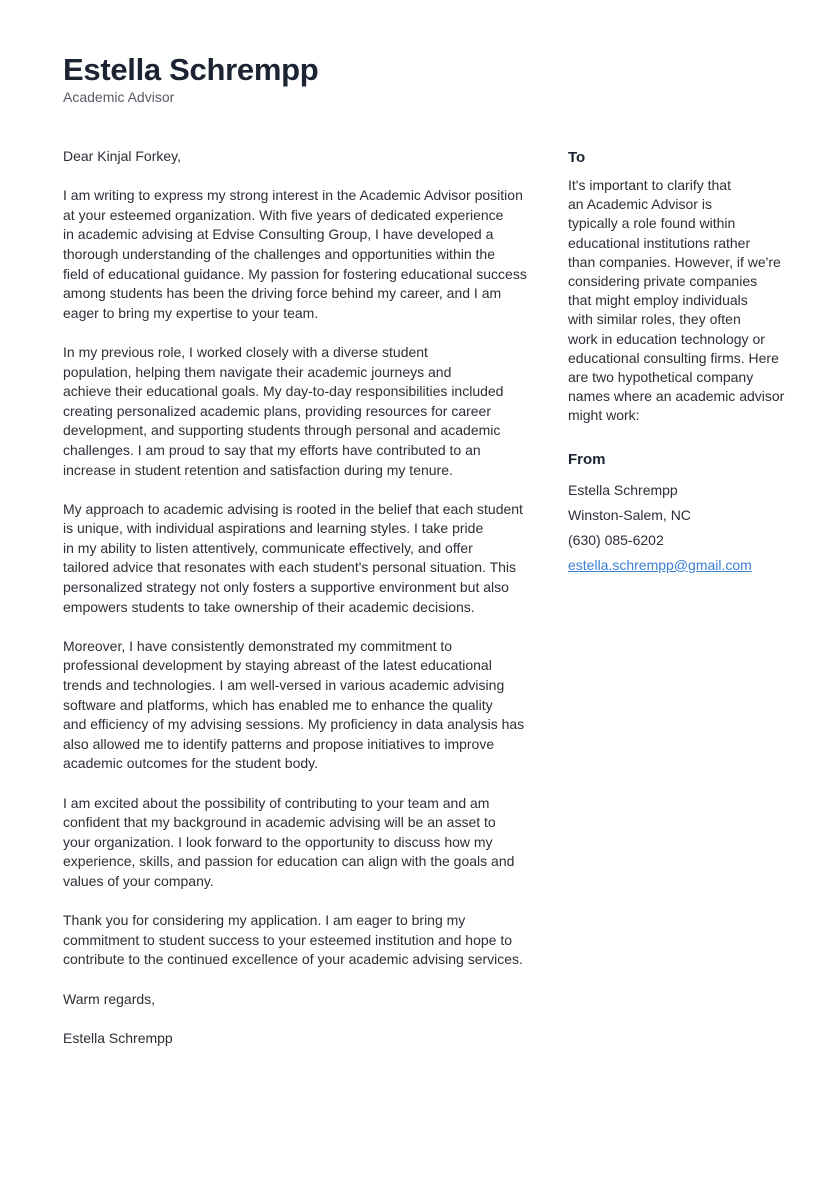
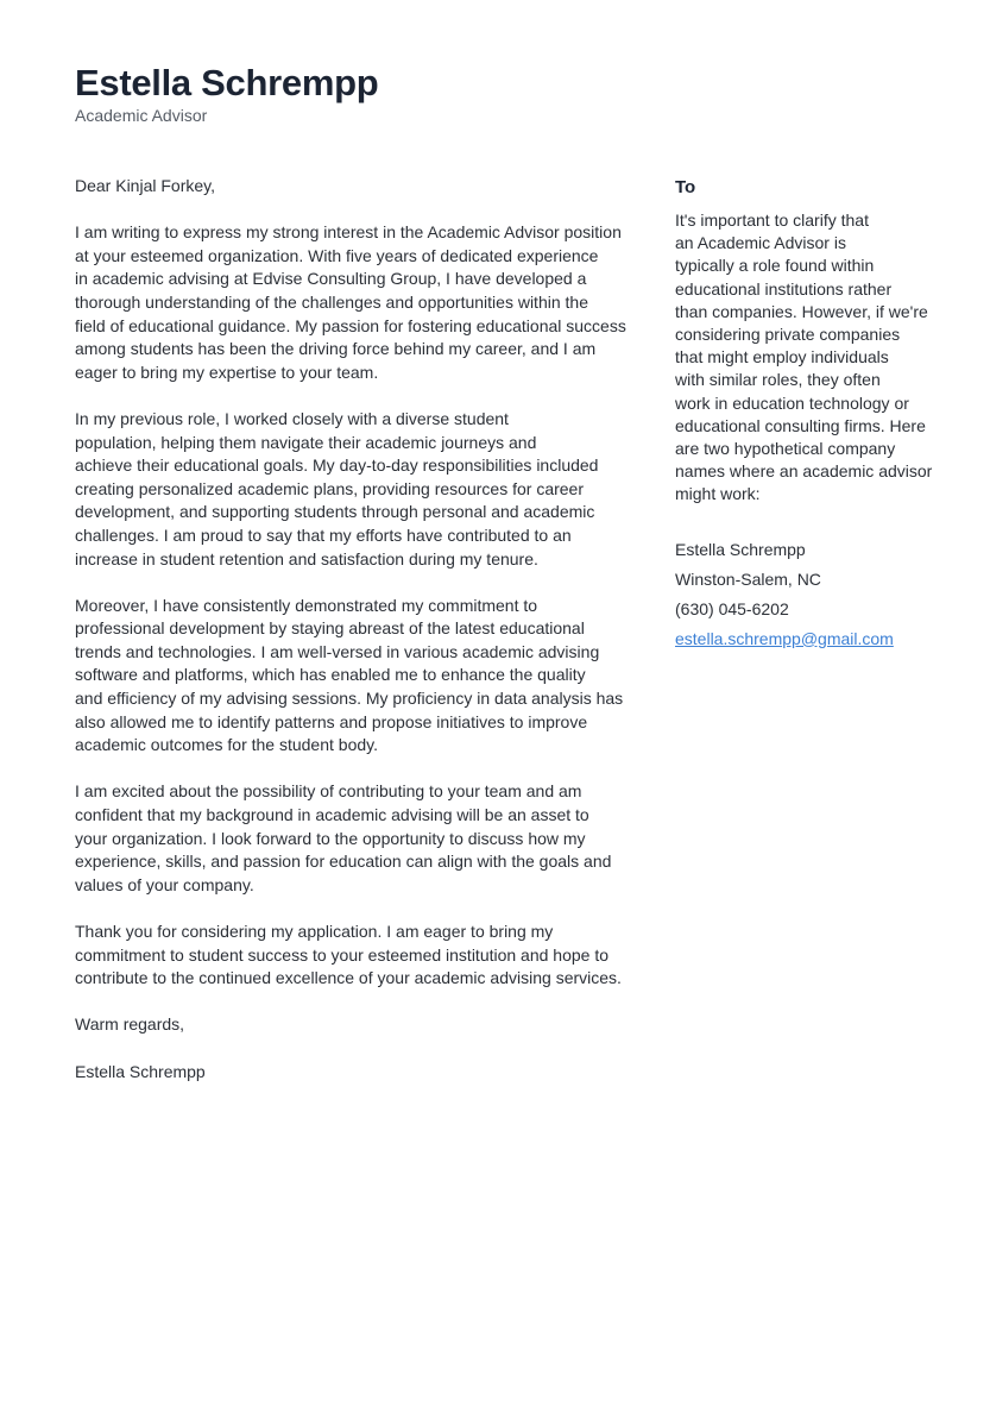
  Estella Schrempp
  Academic Advisor
  Dear Kinjal Forkey,
  I am writing to express my strong interest in the Academic Advisor position
  at your esteemed organization. With five years of dedicated experience
  in academic advising at Edvise Consulting Group, I have developed a
  thorough understanding of the challenges and opportunities within the
  field of educational guidance. My passion for fostering educational success
  among students has been the driving force behind my career, and I am
  eager to bring my expertise to your team.
  In my previous role, I worked closely with a diverse student
  population, helping them navigate their academic journeys and
  achieve their educational goals. My day-to-day responsibilities included
  creating personalized academic plans, providing resources for career
  development, and supporting students through personal and academic
  challenges. I am proud to say that my efforts have contributed to an
  increase in student retention and satisfaction during my tenure.
- My approach to academic advising is rooted in the belief that each student
- is unique, with individual aspirations and learning styles. I take pride
- in my ability to listen attentively, communicate effectively, and offer
- tailored advice that resonates with each student's personal situation. This
- personalized strategy not only fosters a supportive environment but also
- empowers students to take ownership of their academic decisions.
  Moreover, I have consistently demonstrated my commitment to
  professional development by staying abreast of the latest educational
  trends and technologies. I am well-versed in various academic advising
  software and platforms, which has enabled me to enhance the quality
  and efficiency of my advising sessions. My proficiency in data analysis has
  also allowed me to identify patterns and propose initiatives to improve
  academic outcomes for the student body.
  I am excited about the possibility of contributing to your team and am
  confident that my background in academic advising will be an asset to
  your organization. I look forward to the opportunity to discuss how my
  experience, skills, and passion for education can align with the goals and
  values of your company.
  Thank you for considering my application. I am eager to bring my
  commitment to student success to your esteemed institution and hope to
  contribute to the continued excellence of your academic advising services.
  Warm regards,
  Estella Schrempp
  To
  It's important to clarify that
  an Academic Advisor is
  typically a role found within
  educational institutions rather
  than companies. However, if we're
  considering private companies
  that might employ individuals
  with similar roles, they often
  work in education technology or
  educational consulting firms. Here
  are two hypothetical company
  names where an academic advisor
  might work:
- From
  Estella Schrempp
  Winston-Salem, NC
- (630) 085-6202
+ (630) 045-6202
  estella.schrempp@gmail.com
